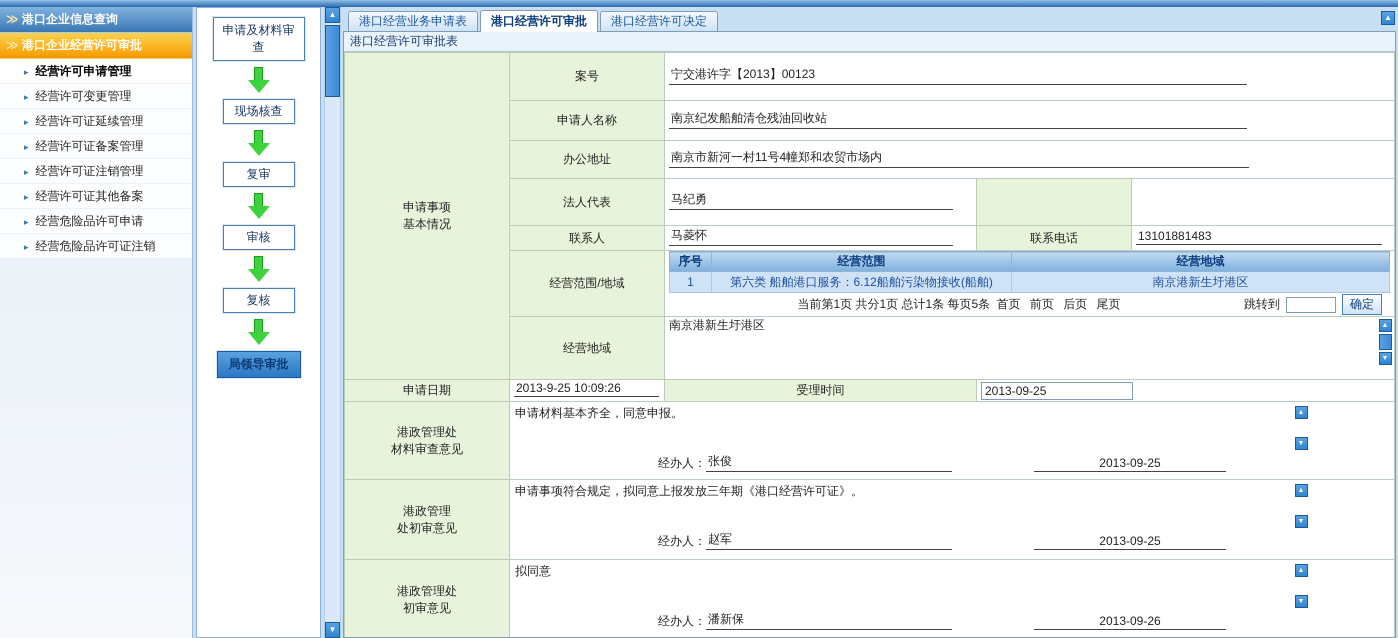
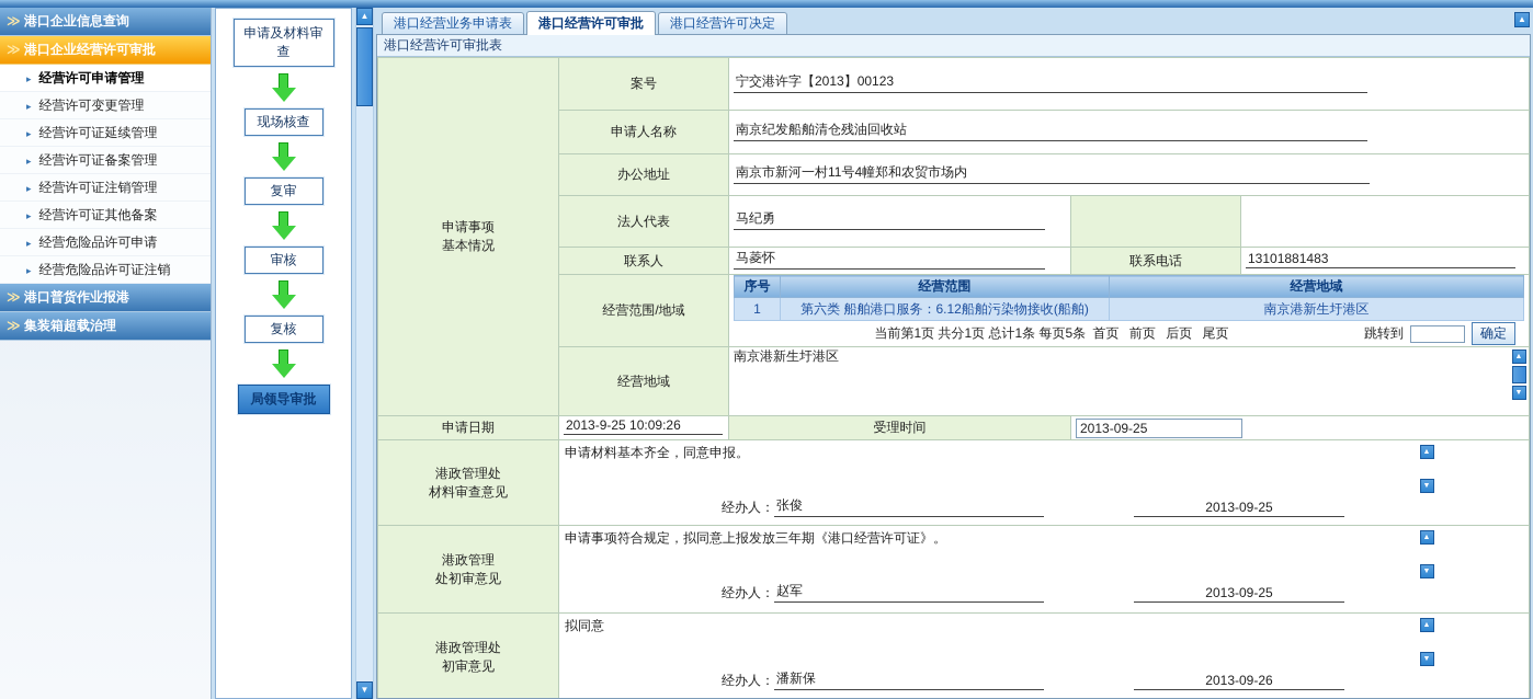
  ≫ 港口企业信息查询
  ≫ 港口企业经营许可审批
  ▸ 经营许可申请管理
  ▸ 经营许可变更管理
  ▸ 经营许可证延续管理
  ▸ 经营许可证备案管理
  ▸ 经营许可证注销管理
  ▸ 经营许可证其他备案
  ▸ 经营危险品许可申请
  ▸ 经营危险品许可证注销
+ ≫ 港口普货作业报港
+ ≫ 集装箱超载治理
  申请及材料审查
  现场核查
  复审
  审核
  复核
  局领导审批
  ▲
  ▼
  港口经营业务申请表
  港口经营许可审批
  港口经营许可决定
  ▲
  港口经营许可审批表
  申请事项 基本情况	案号	宁交港许字【2013】00123
  申请人名称	南京纪发船舶清仓残油回收站
  办公地址	南京市新河一村11号4幢郑和农贸市场内
  法人代表	马纪勇
  联系人	马菱怀	联系电话	13101881483
  经营范围/地域
  序号	经营范围	经营地域
  1	第六类 船舶港口服务：6.12船舶污染物接收(船舶)	南京港新生圩港区
  	当前第1页 共分1页 总计1条 每页5条 首页 前页 后页 尾页 跳转到 确定
  经营地域	南京港新生圩港区
  申请日期	2013-9-25 10:09:26	受理时间	2013-09-25
  港政管理处 材料审查意见	申请材料基本齐全，同意申报。 经办人： 张俊 2013-09-25
  港政管理 处初审意见	申请事项符合规定，拟同意上报发放三年期《港口经营许可证》。 经办人： 赵军 2013-09-25
  港政管理处 初审意见	拟同意 经办人： 潘新保 2013-09-26
